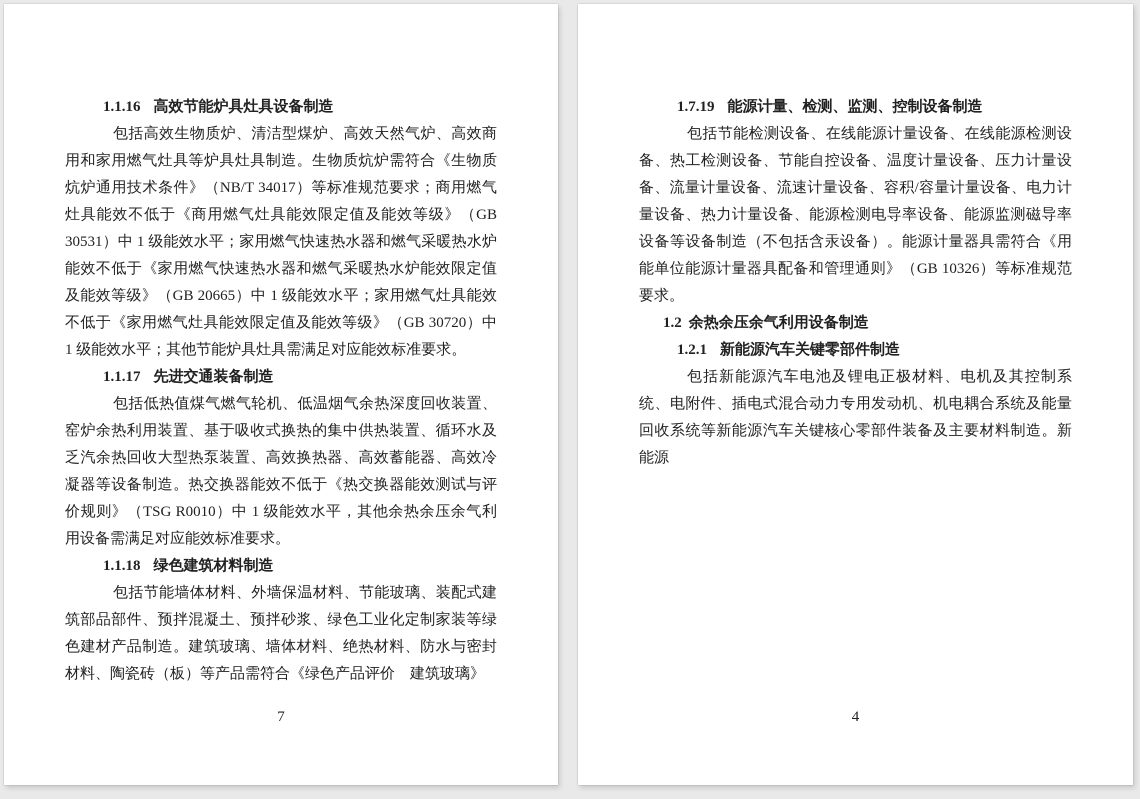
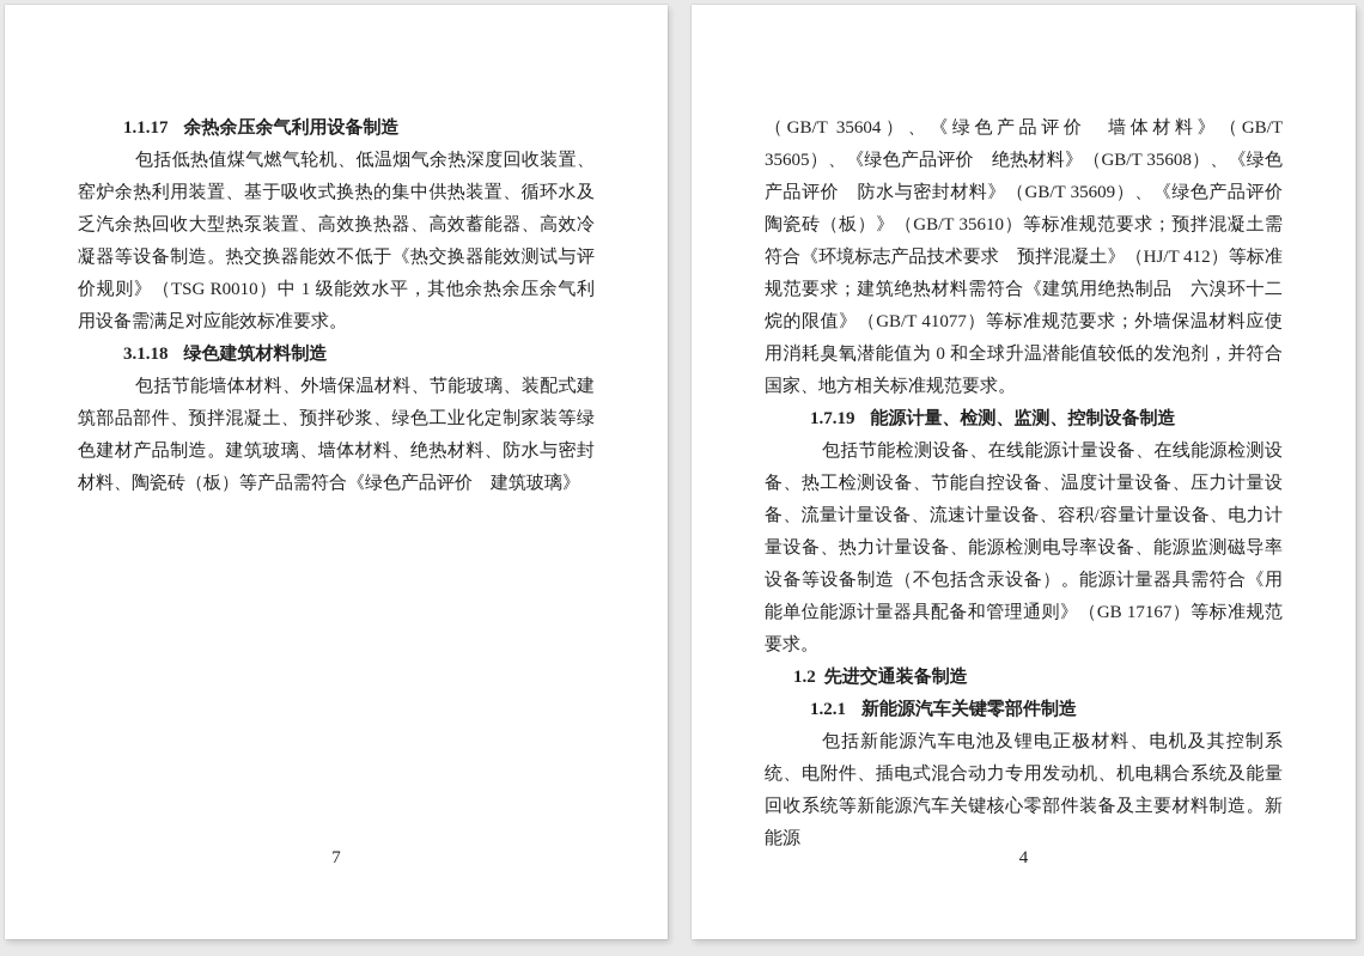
- 1.1.16 高效节能炉具灶具设备制造
- 包括高效生物质炉、清洁型煤炉、高效天然气炉、高效商用和家用燃气灶具等炉具灶具制造。生物质炕炉需符合《生物质炕炉通用技术条件》（NB/T 34017）等标准规范要求；商用燃气灶具能效不低于《商用燃气灶具能效限定值及能效等级》（GB 30531）中 1 级能效水平；家用燃气快速热水器和燃气采暖热水炉能效不低于《家用燃气快速热水器和燃气采暖热水炉能效限定值及能效等级》（GB 20665）中 1 级能效水平；家用燃气灶具能效不低于《家用燃气灶具能效限定值及能效等级》（GB 30720）中 1 级能效水平；其他节能炉具灶具需满足对应能效标准要求。
- 1.1.17 先进交通装备制造
+ 1.1.17 余热余压余气利用设备制造
  包括低热值煤气燃气轮机、低温烟气余热深度回收装置、窑炉余热利用装置、基于吸收式换热的集中供热装置、循环水及乏汽余热回收大型热泵装置、高效换热器、高效蓄能器、高效冷凝器等设备制造。热交换器能效不低于《热交换器能效测试与评价规则》（TSG R0010）中 1 级能效水平，其他余热余压余气利用设备需满足对应能效标准要求。
- 1.1.18 绿色建筑材料制造
+ 3.1.18 绿色建筑材料制造
  包括节能墙体材料、外墙保温材料、节能玻璃、装配式建筑部品部件、预拌混凝土、预拌砂浆、绿色工业化定制家装等绿色建材产品制造。建筑玻璃、墙体材料、绝热材料、防水与密封材料、陶瓷砖（板）等产品需符合《绿色产品评价 建筑玻璃》
  7
+ （GB/T 35604）、《绿色产品评价 墙体材料》（GB/T 35605）、《绿色产品评价 绝热材料》（GB/T 35608）、《绿色产品评价 防水与密封材料》（GB/T 35609）、《绿色产品评价 陶瓷砖（板）》（GB/T 35610）等标准规范要求；预拌混凝土需符合《环境标志产品技术要求 预拌混凝土》（HJ/T 412）等标准规范要求；建筑绝热材料需符合《建筑用绝热制品 六溴环十二烷的限值》（GB/T 41077）等标准规范要求；外墙保温材料应使用消耗臭氧潜能值为 0 和全球升温潜能值较低的发泡剂，并符合国家、地方相关标准规范要求。
  1.7.19 能源计量、检测、监测、控制设备制造
- 包括节能检测设备、在线能源计量设备、在线能源检测设备、热工检测设备、节能自控设备、温度计量设备、压力计量设备、流量计量设备、流速计量设备、容积/容量计量设备、电力计量设备、热力计量设备、能源检测电导率设备、能源监测磁导率设备等设备制造（不包括含汞设备）。能源计量器具需符合《用能单位能源计量器具配备和管理通则》（GB 10326）等标准规范要求。
+ 包括节能检测设备、在线能源计量设备、在线能源检测设备、热工检测设备、节能自控设备、温度计量设备、压力计量设备、流量计量设备、流速计量设备、容积/容量计量设备、电力计量设备、热力计量设备、能源检测电导率设备、能源监测磁导率设备等设备制造（不包括含汞设备）。能源计量器具需符合《用能单位能源计量器具配备和管理通则》（GB 17167）等标准规范要求。
- 1.2 余热余压余气利用设备制造
+ 1.2 先进交通装备制造
  1.2.1 新能源汽车关键零部件制造
  包括新能源汽车电池及锂电正极材料、电机及其控制系统、电附件、插电式混合动力专用发动机、机电耦合系统及能量回收系统等新能源汽车关键核心零部件装备及主要材料制造。新能源
  4
